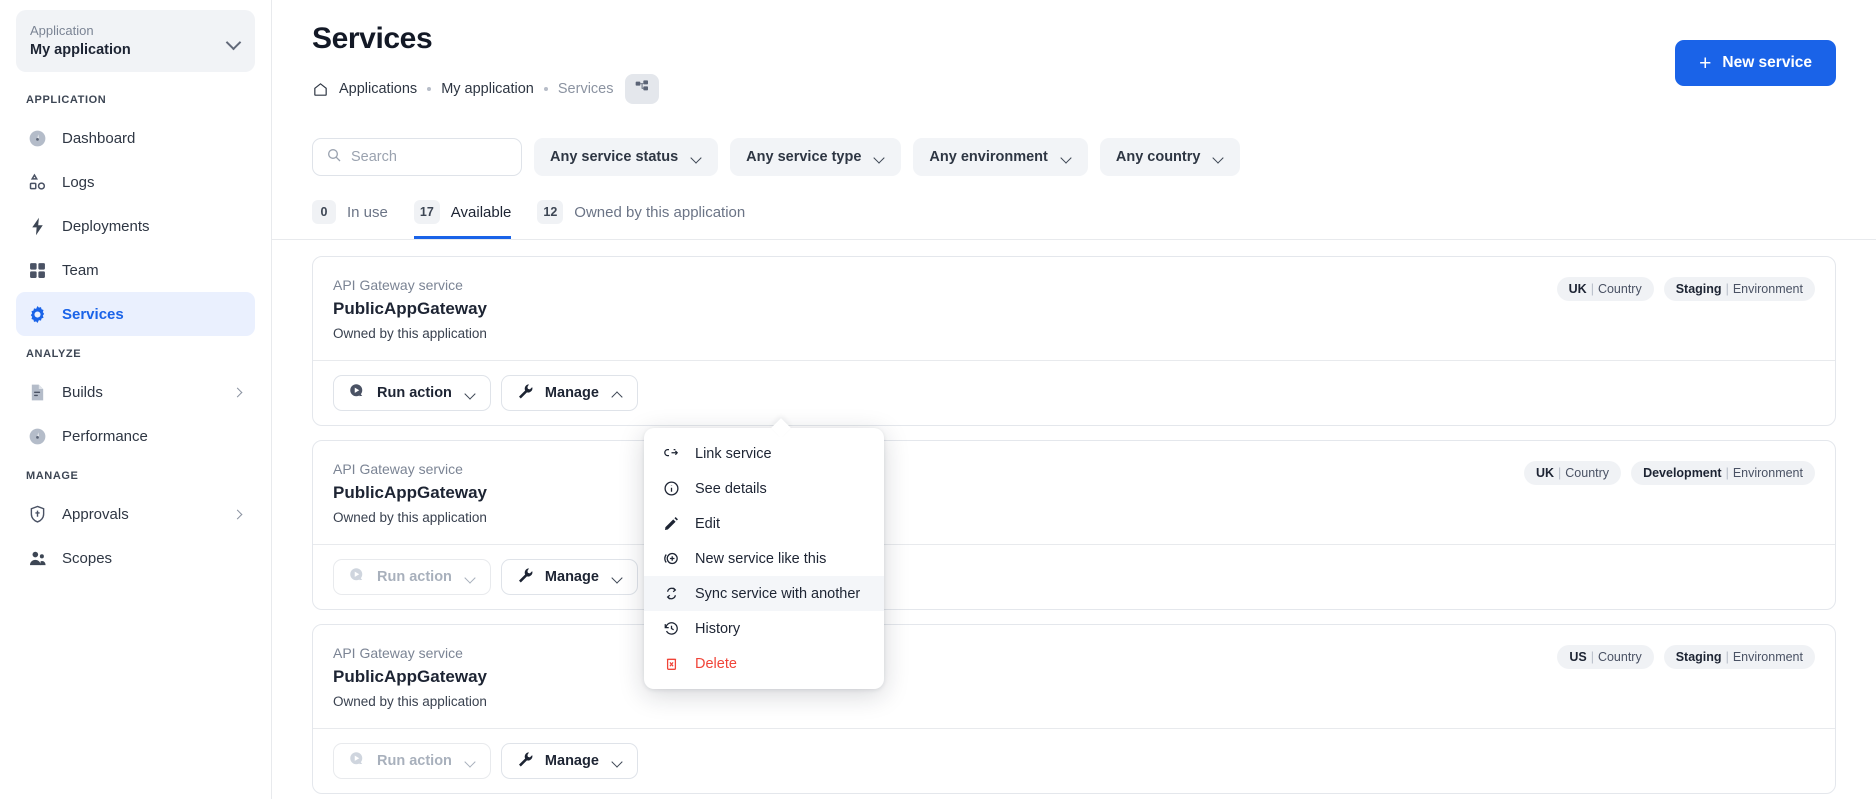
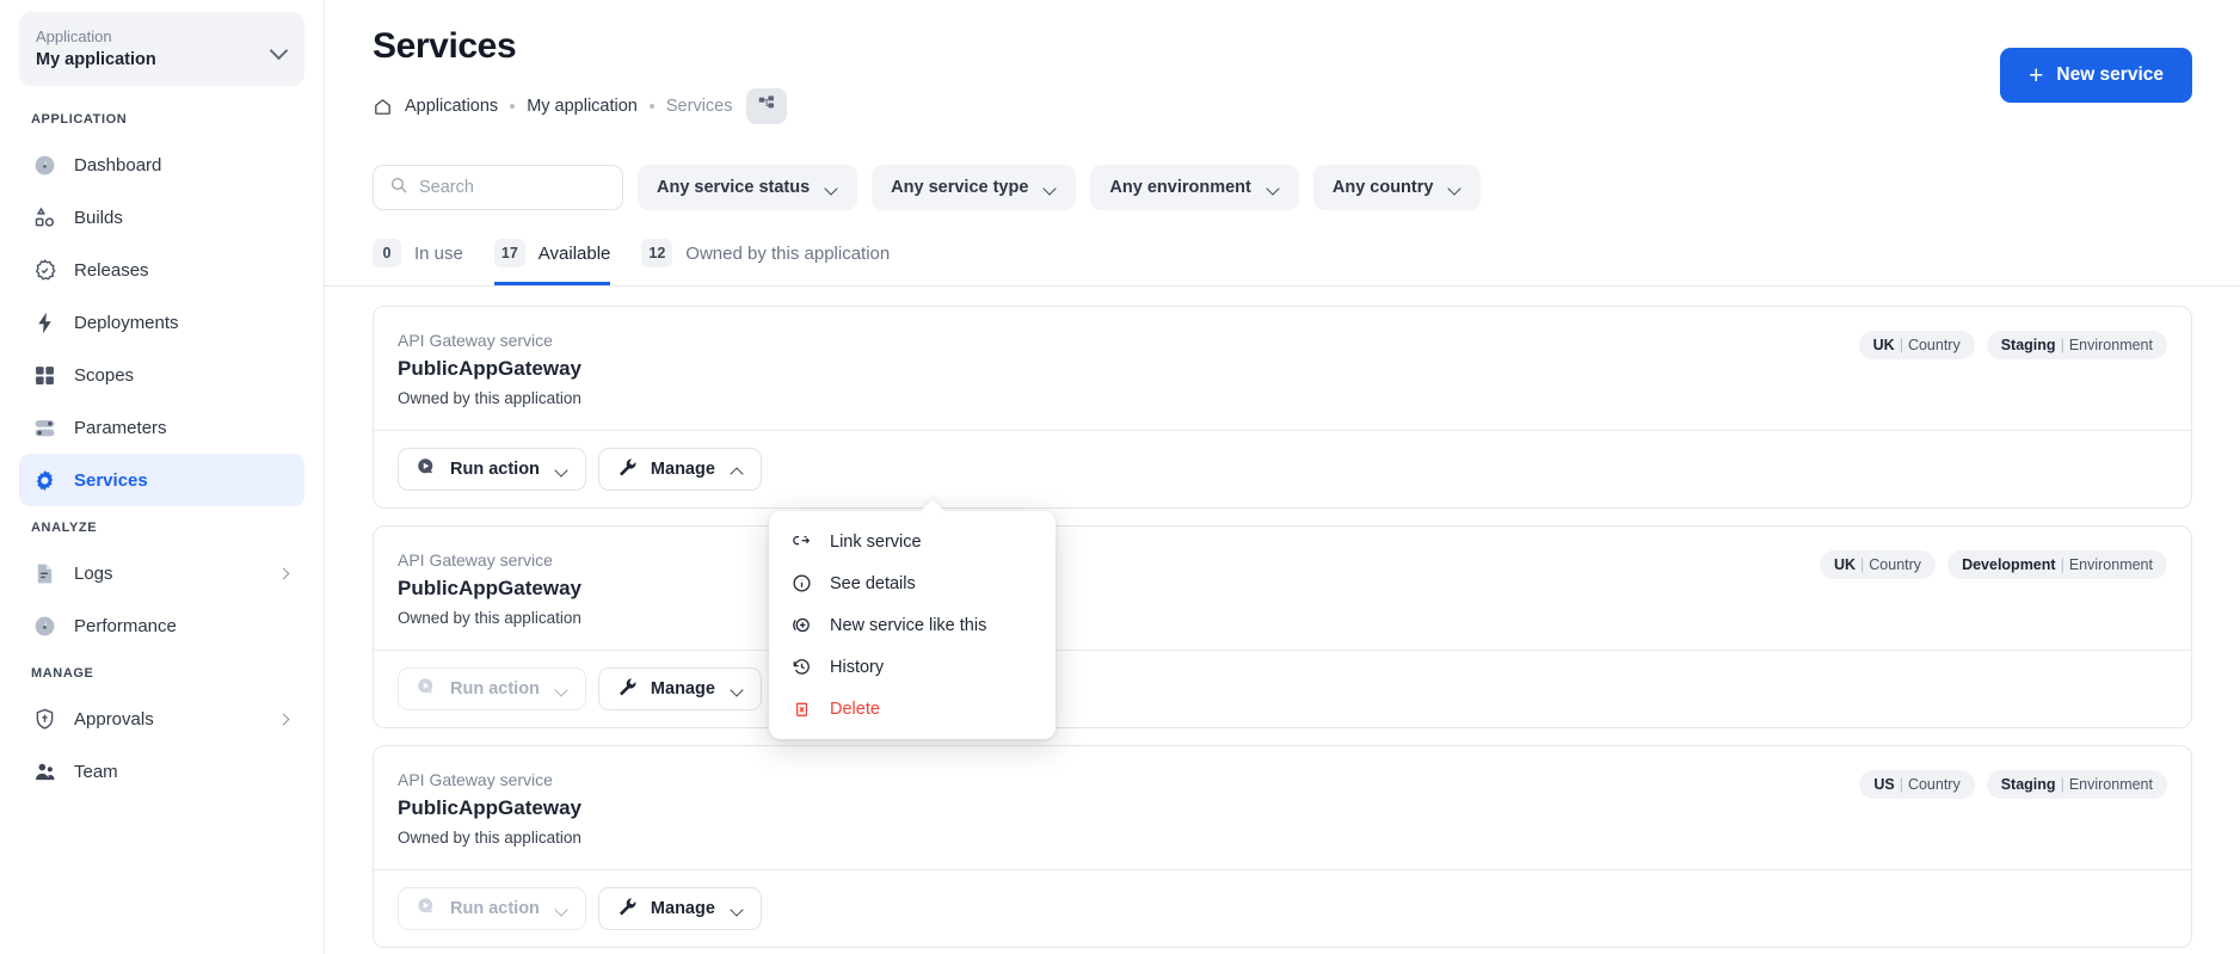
  Application
  My application
  APPLICATION
  Dashboard
- Logs
+ Builds
+ Releases
  Deployments
- Team
+ Scopes
+ Parameters
  Services
  ANALYZE
- Builds
+ Logs
  Performance
  MANAGE
  Approvals
- Scopes
+ Team
  Services
  Applications
  My application
  Services
  +
  New service
  Search
  Any service status
  Any service type
  Any environment
  Any country
  0
  In use
  17
  Available
  12
  Owned by this application
  API Gateway service
  PublicAppGateway
  Owned by this application
  UK
  |
  Country
  Staging
  |
  Environment
  Run action
  Manage
  API Gateway service
  PublicAppGateway
  Owned by this application
  UK
  |
  Country
  Development
  |
  Environment
  Run action
  Manage
  API Gateway service
  PublicAppGateway
  Owned by this application
  US
  |
  Country
  Staging
  |
  Environment
  Run action
  Manage
  Link service
  See details
- Edit
  New service like this
- Sync service with another
  History
  Delete
